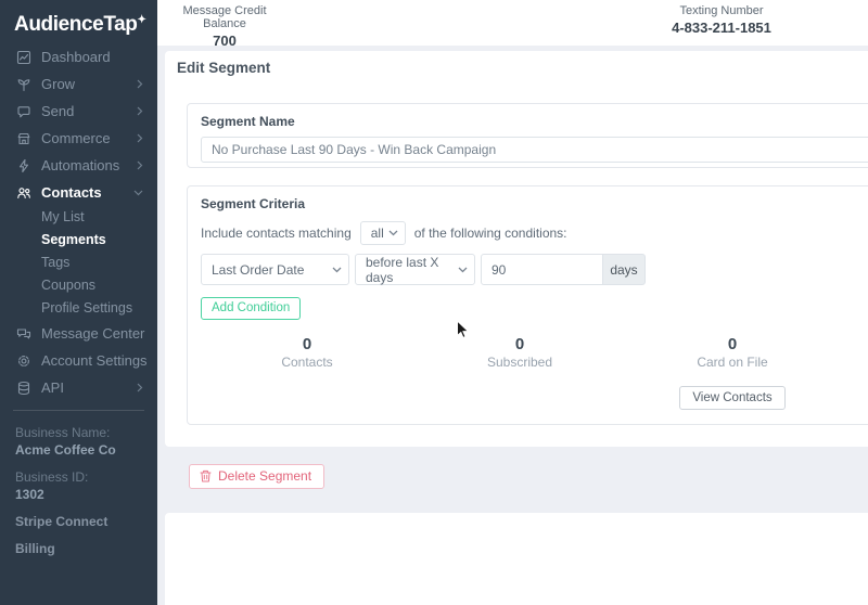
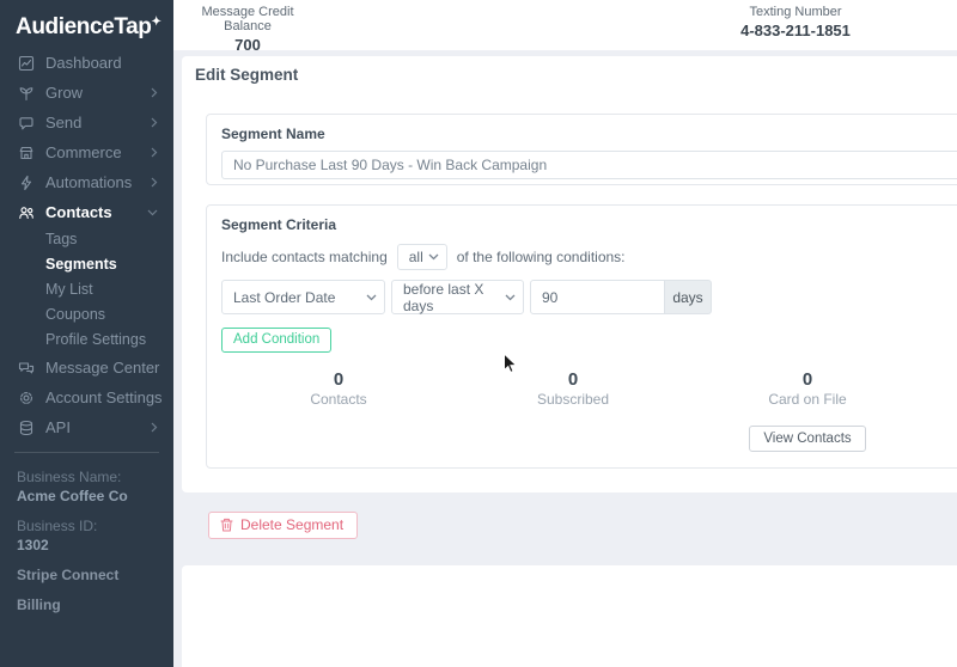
  AudienceTap✦
  Dashboard
  Grow
  Send
  Commerce
  Automations
  Contacts
- My List
+ Tags
  Segments
- Tags
+ My List
  Coupons
  Profile Settings
  Message Center
  Account Settings
  API
  Business Name:
  Acme Coffee Co
  Business ID:
  1302
  Stripe Connect
  Billing
  Message Credit Balance
  700
  Texting Number
  4-833-211-1851
  Edit Segment
  Segment Name
  No Purchase Last 90 Days - Win Back Campaign
  Segment Criteria
  Include contacts matching
  all
  of the following conditions:
  Last Order Date
  before last X days
  90
  days
  Add Condition
  0
  Contacts
  0
  Subscribed
  0
  Card on File
  View Contacts
  Delete Segment
